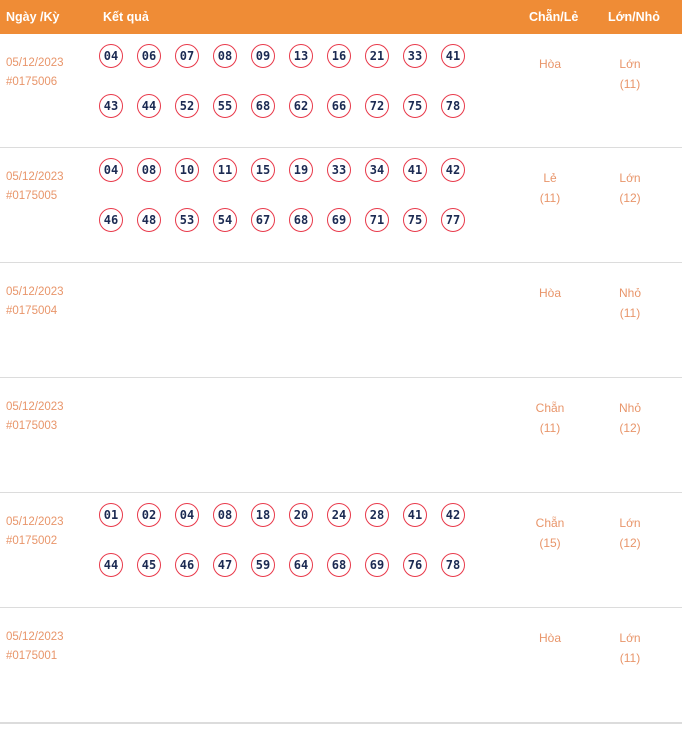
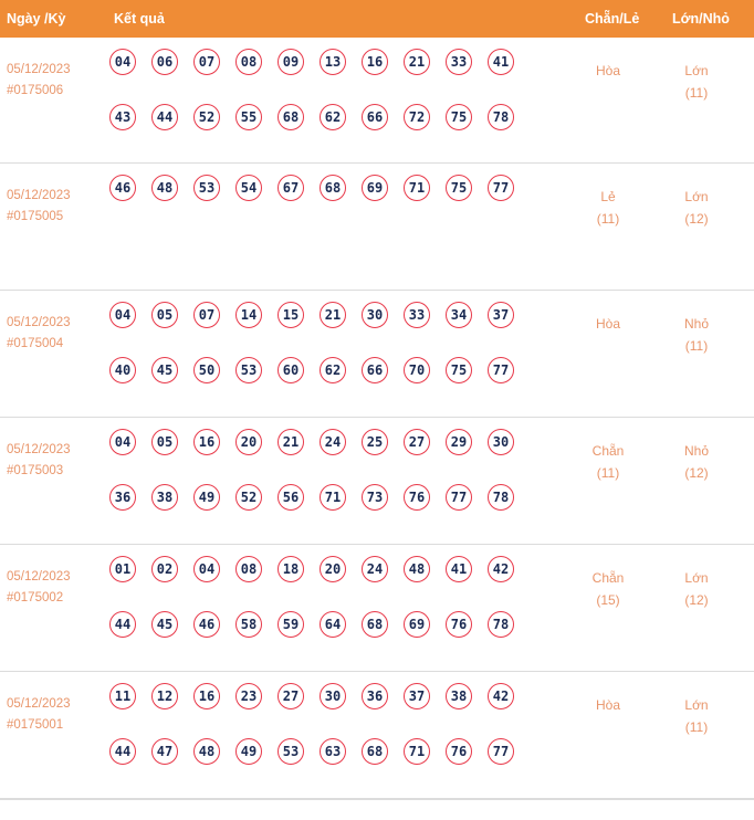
  Ngày /Kỳ
  Kết quả
  Chẵn/Lẻ
  Lớn/Nhỏ
  05/12/2023
  #0175006
  04 06 07 08 09 13 16 21 33 41
  43 44 52 55 68 62 66 72 75 78
  Hòa
  Lớn
  (11)
  05/12/2023
  #0175005
- 04 08 10 11 15 19 33 34 41 42
  46 48 53 54 67 68 69 71 75 77
  Lẻ
  (11)
  Lớn
  (12)
  05/12/2023
  #0175004
+ 04 05 07 14 15 21 30 33 34 37
+ 40 45 50 53 60 62 66 70 75 77
  Hòa
  Nhỏ
  (11)
  05/12/2023
  #0175003
+ 04 05 16 20 21 24 25 27 29 30
+ 36 38 49 52 56 71 73 76 77 78
  Chẵn
  (11)
  Nhỏ
  (12)
  05/12/2023
  #0175002
- 01 02 04 08 18 20 24 28 41 42
+ 01 02 04 08 18 20 24 48 41 42
- 44 45 46 47 59 64 68 69 76 78
+ 44 45 46 58 59 64 68 69 76 78
  Chẵn
  (15)
  Lớn
  (12)
  05/12/2023
  #0175001
+ 11 12 16 23 27 30 36 37 38 42
+ 44 47 48 49 53 63 68 71 76 77
  Hòa
  Lớn
  (11)
